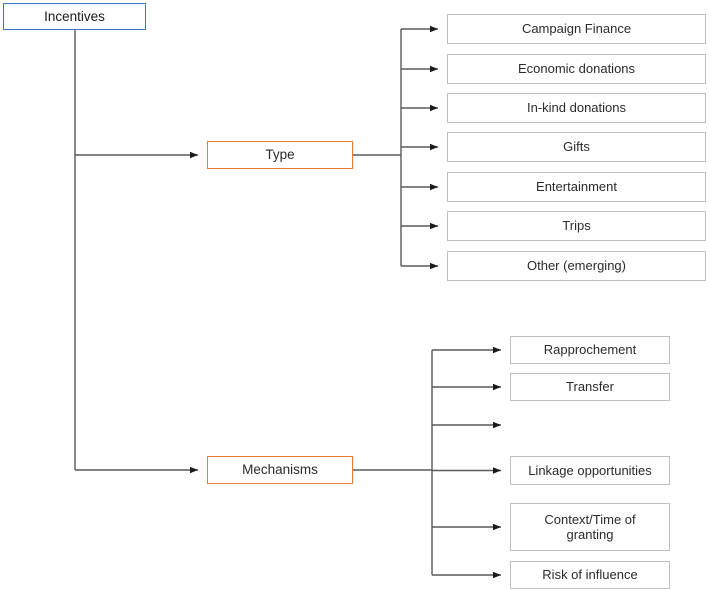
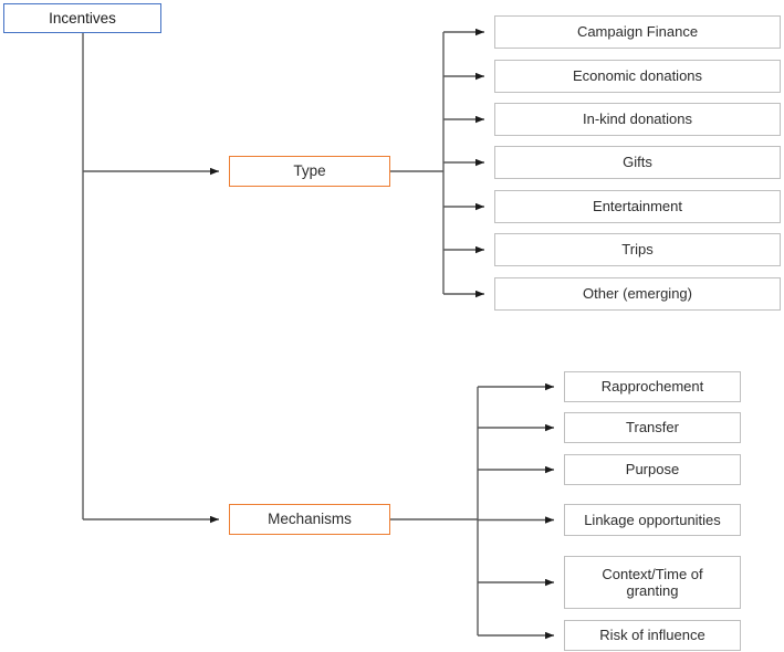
  Incentives
  Type
  Mechanisms
  Campaign Finance
  Economic donations
  In-kind donations
  Gifts
  Entertainment
  Trips
  Other (emerging)
  Rapprochement
  Transfer
+ Purpose
  Linkage opportunities
  Context/Time of
  granting
  Risk of influence
